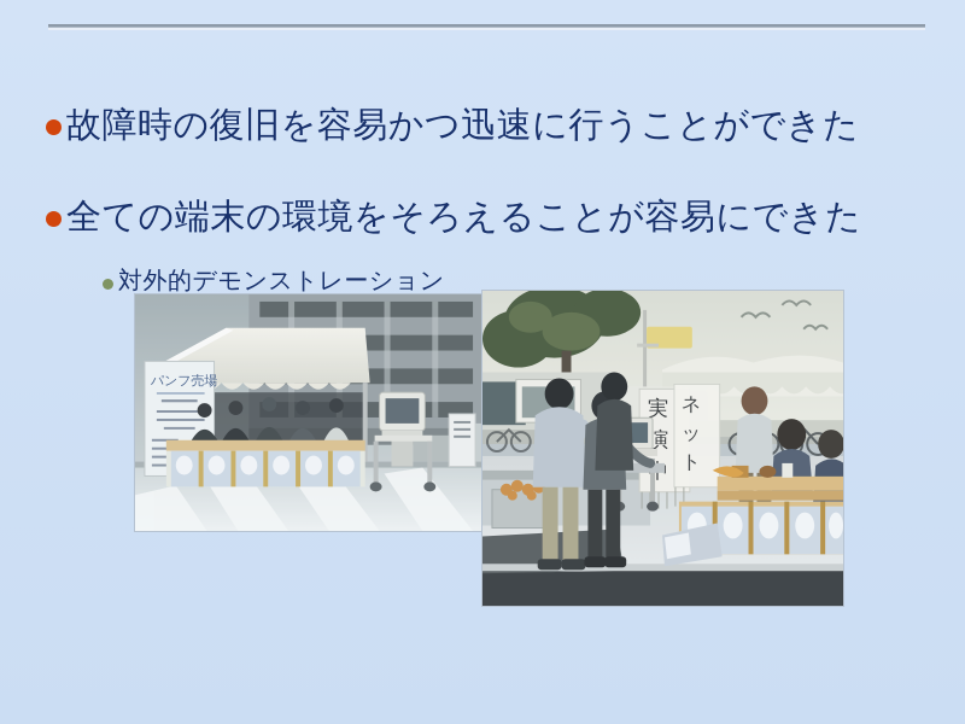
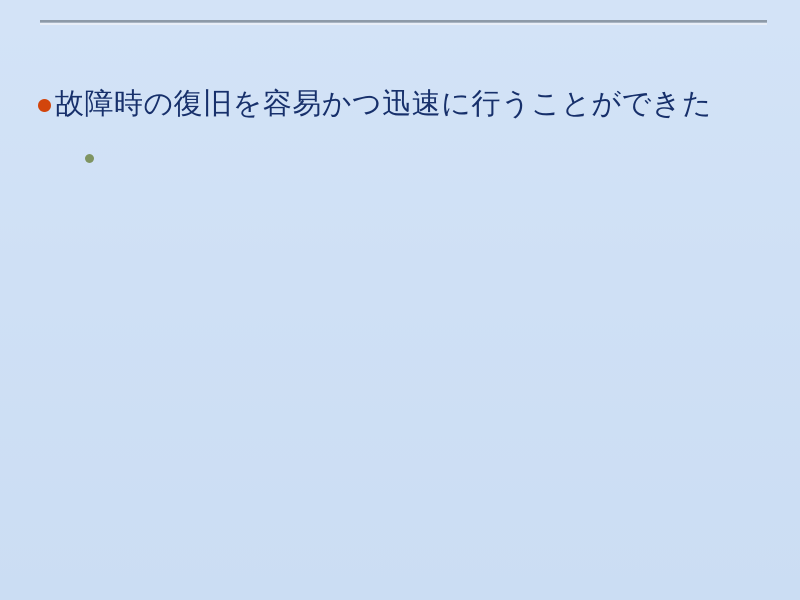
  故障時の復旧を容易かつ迅速に行うことができた
- 全ての端末の環境をそろえることが容易にできた
- 対外的デモンストレーション
- パンフ売場
- 実
- 演
- ネ
- ッ
- ト
